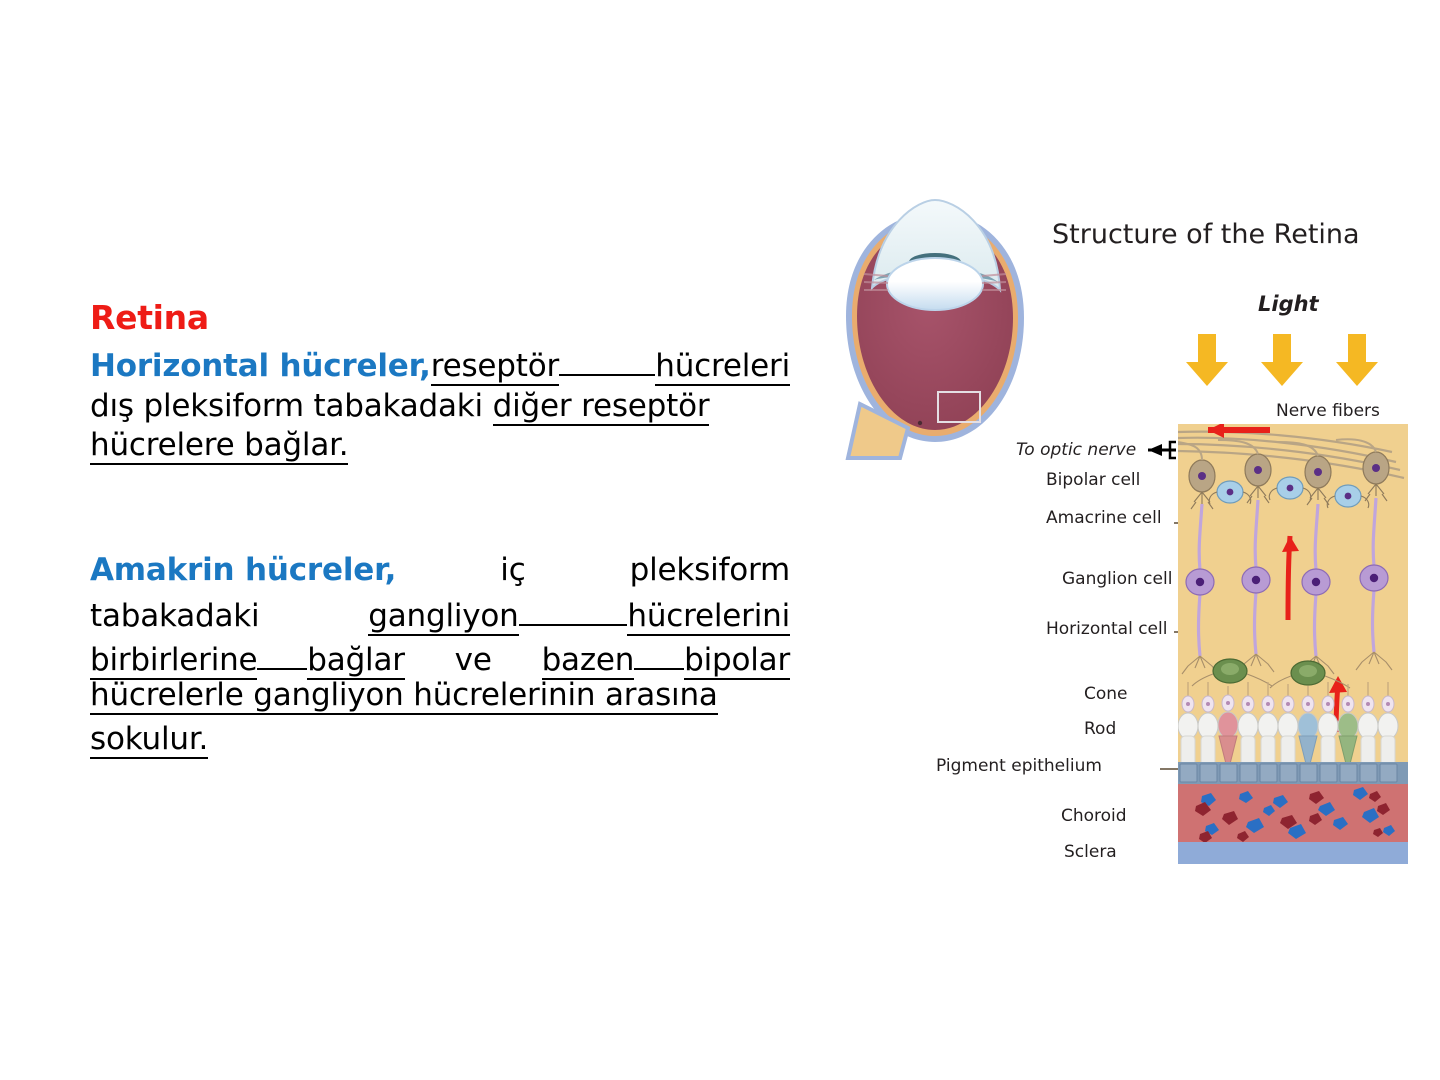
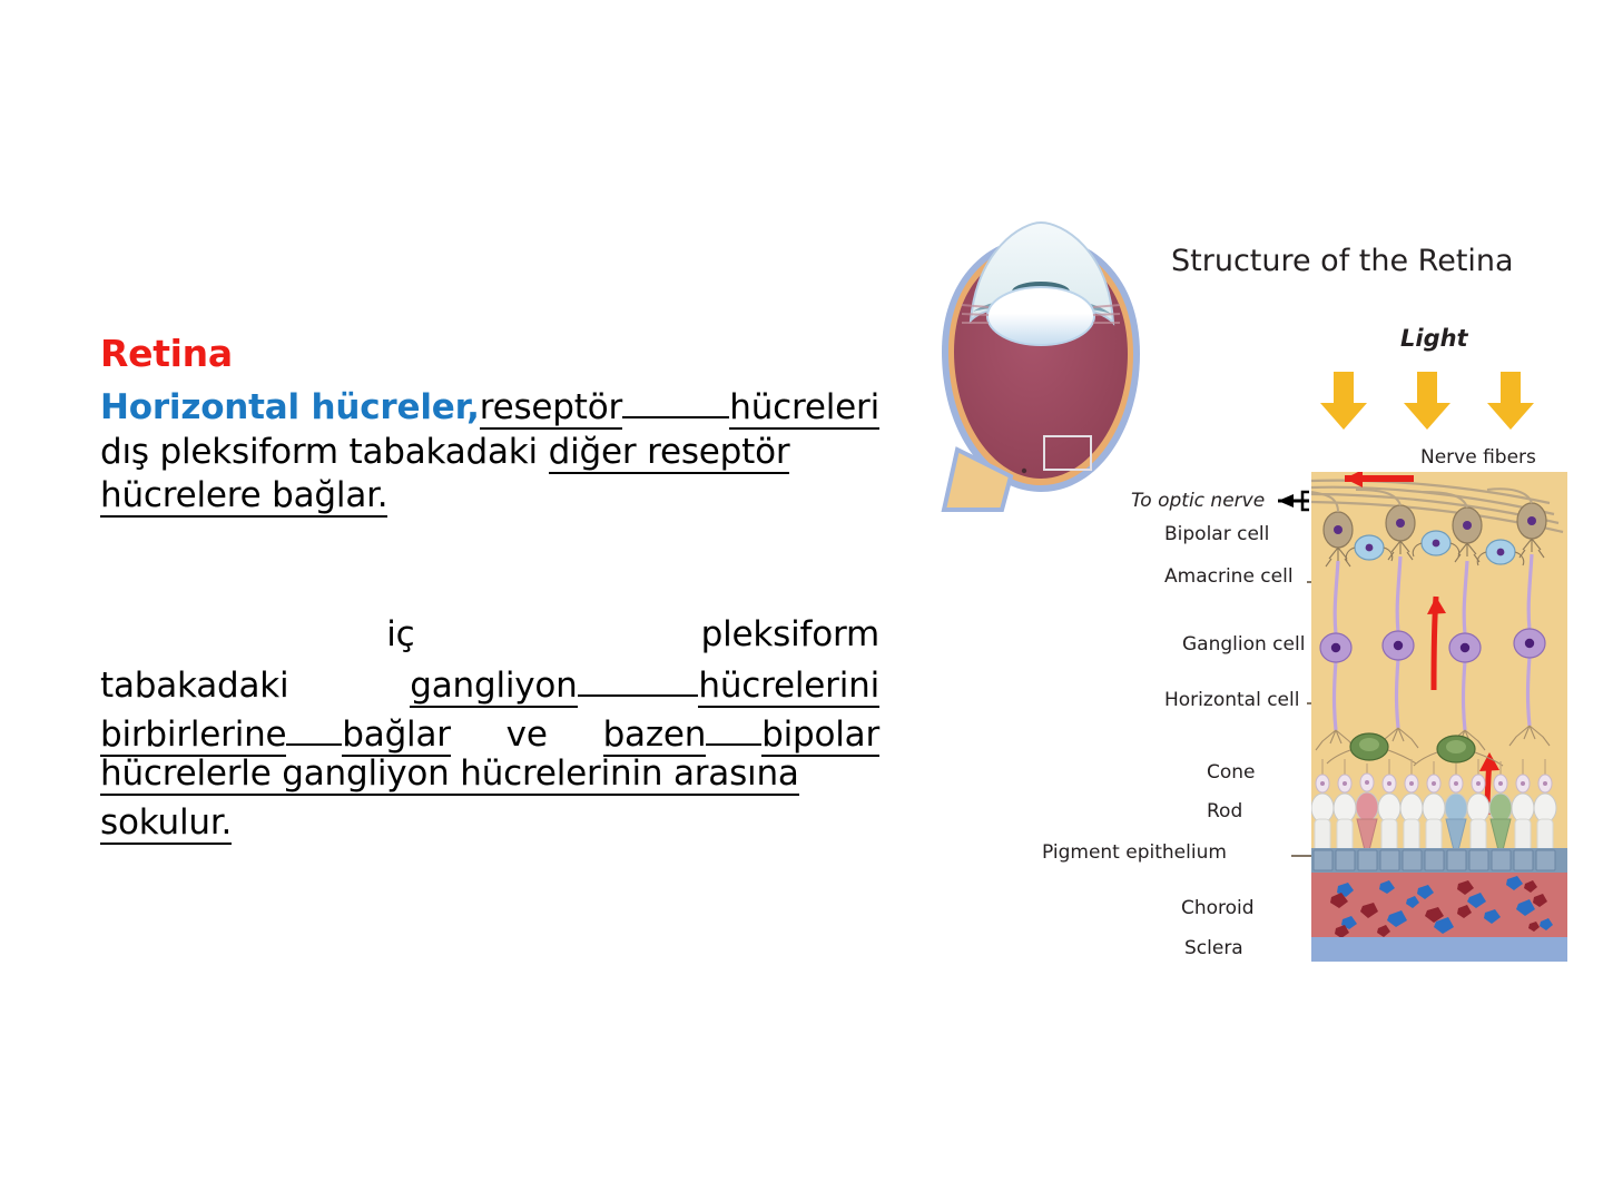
  Retina
  Horizontal hücreler,
  reseptör
  hücreleri
  dış pleksiform tabakadaki
  diğer reseptör
  hücrelere bağlar.
- Amakrin hücreler,
  iç
  pleksiform
  tabakadaki
  gangliyon
  hücrelerini
  birbirlerine
  bağlar
  ve
  bazen
  bipolar
  hücrelerle gangliyon hücrelerinin arasına
  sokulur.
  Structure of the Retina
  Light
  Nerve fibers
  To optic nerve
  Bipolar cell
  Amacrine cell
  Ganglion cell
  Horizontal cell
  Cone
  Rod
  Pigment epithelium
  Choroid
  Sclera
